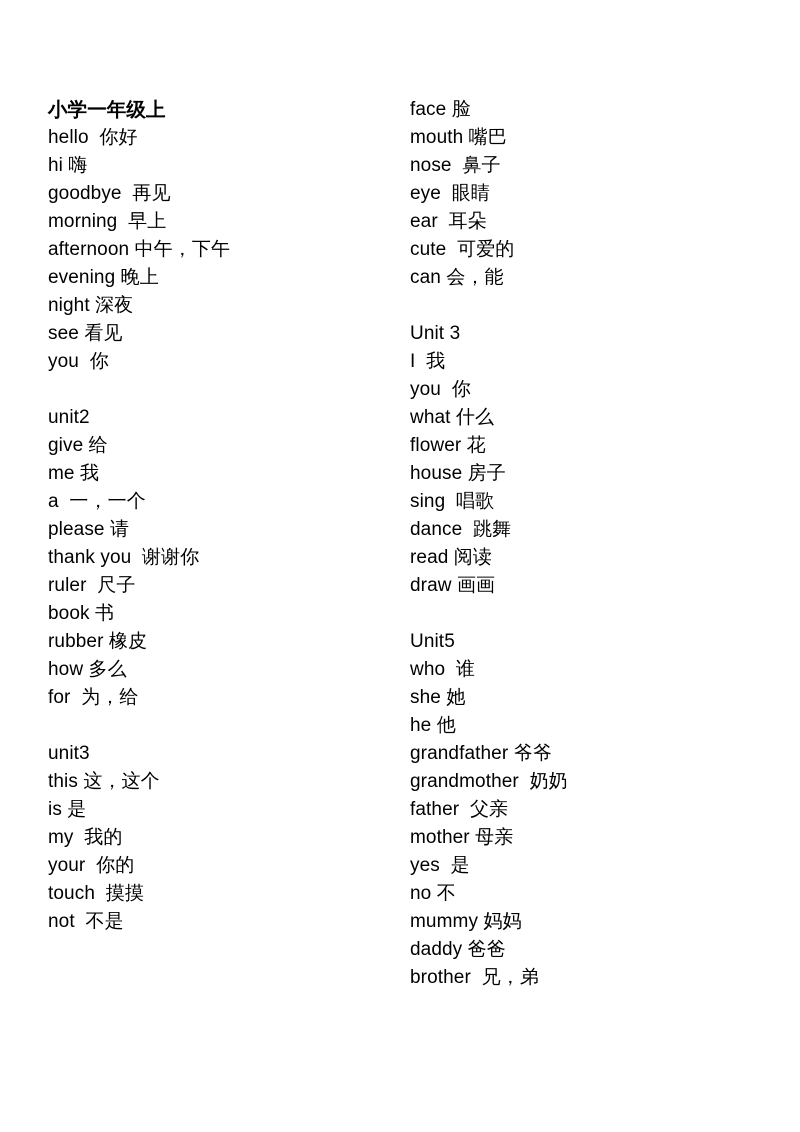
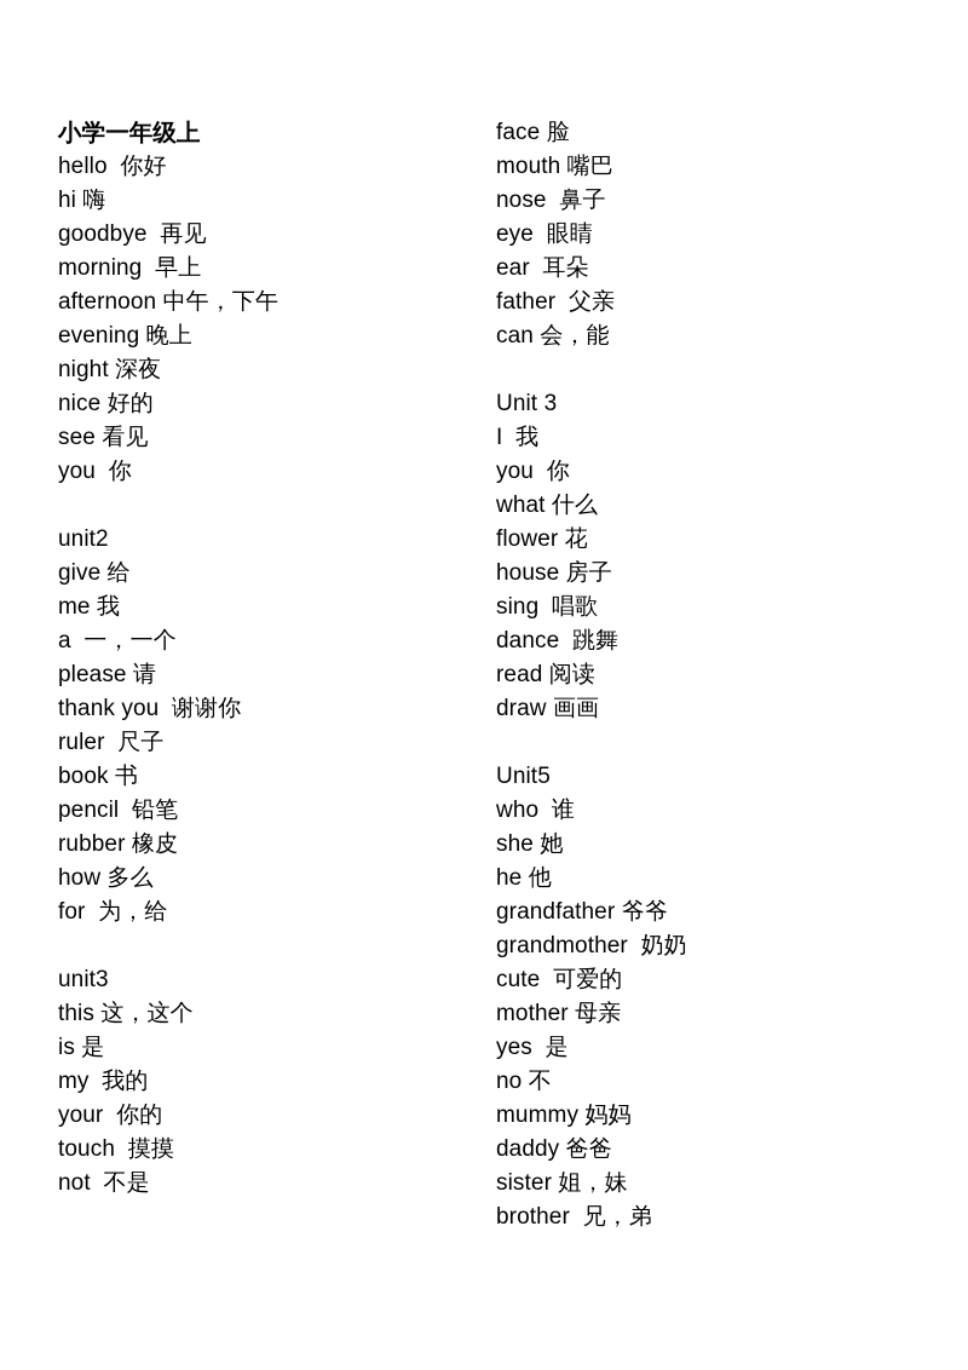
  小学一年级上
  hello 你好
  hi 嗨
  goodbye 再见
  morning 早上
  afternoon 中午，下午
  evening 晚上
  night 深夜
+ nice 好的
  see 看见
  you 你
  unit2
  give 给
  me 我
  a 一，一个
  please 请
  thank you 谢谢你
  ruler 尺子
  book 书
+ pencil 铅笔
  rubber 橡皮
  how 多么
  for 为，给
  unit3
  this 这，这个
  is 是
  my 我的
  your 你的
  touch 摸摸
  not 不是
  face 脸
  mouth 嘴巴
  nose 鼻子
  eye 眼睛
  ear 耳朵
- cute 可爱的
+ father 父亲
  can 会，能
  Unit 3
  I 我
  you 你
  what 什么
  flower 花
  house 房子
  sing 唱歌
  dance 跳舞
  read 阅读
  draw 画画
  Unit5
  who 谁
  she 她
  he 他
  grandfather 爷爷
  grandmother 奶奶
- father 父亲
+ cute 可爱的
  mother 母亲
  yes 是
  no 不
  mummy 妈妈
  daddy 爸爸
+ sister 姐，妹
  brother 兄，弟
